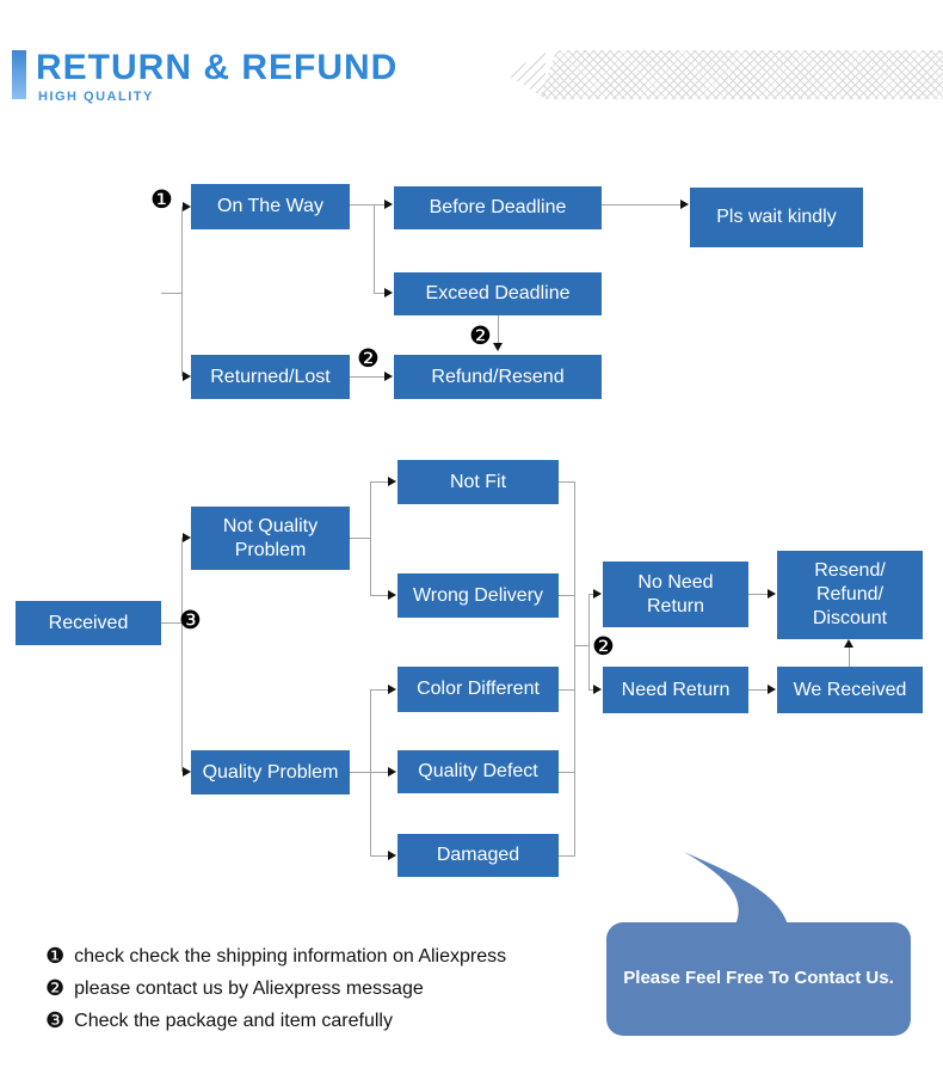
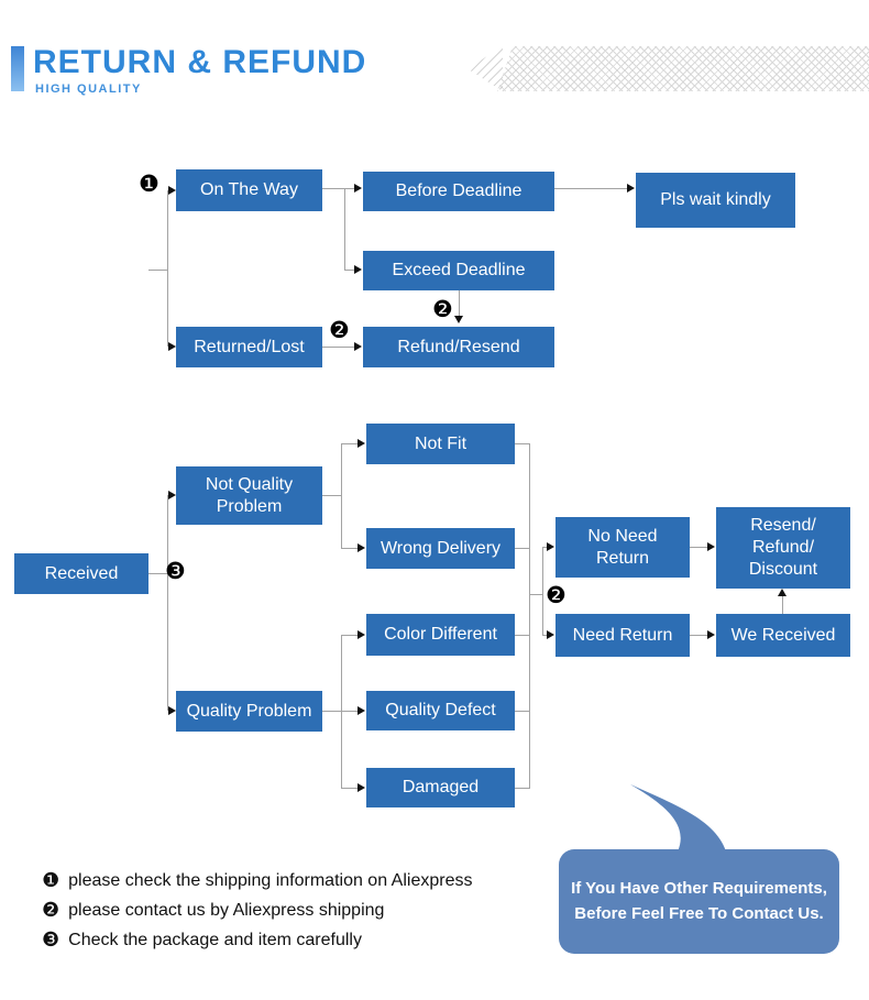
  RETURN & REFUND
  HIGH QUALITY
  On The Way
  Returned/Lost
  Before Deadline
  Exceed Deadline
  Refund/Resend
  Pls wait kindly
  Received
  Not Quality
  Problem
  Quality Problem
  Not Fit
  Wrong Delivery
  Color Different
  Quality Defect
  Damaged
  No Need
  Return
  Need Return
  Resend/
  Refund/
  Discount
  We Received
  ❶
  ❷
  ❷
  ❸
  ❷
  ❶
- check check the shipping information on Aliexpress
+ please check the shipping information on Aliexpress
  ❷
- please contact us by Aliexpress message
+ please contact us by Aliexpress shipping
  ❸
  Check the package and item carefully
+ If You Have Other Requirements,
- Please Feel Free To Contact Us.
+ Before Feel Free To Contact Us.
